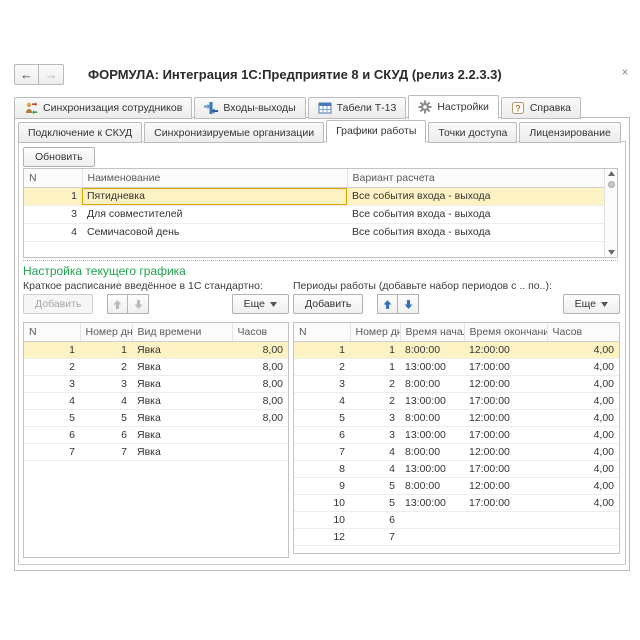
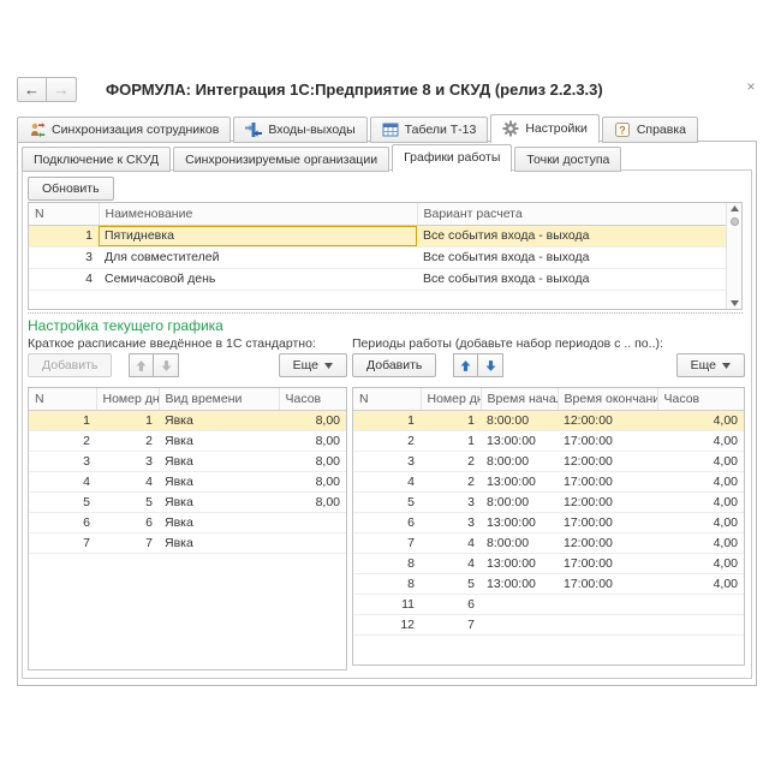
  ←
  →
  ФОРМУЛА: Интеграция 1С:Предприятие 8 и СКУД (релиз 2.2.3.3)
  ×
  Синхронизация сотрудников
  Входы-выходы
  Табели Т-13
  Настройки
  ?
  Справка
  Подключение к СКУД
  Синхронизируемые организации
  Графики работы
  Точки доступа
- Лицензирование
  Обновить
  N	Наименование	Вариант расчета
  1	Пятидневка	Все события входа - выхода
  3	Для совместителей	Все события входа - выхода
  4	Семичасовой день	Все события входа - выхода
  Настройка текущего графика
  Краткое расписание введённое в 1С стандартно:
  Периоды работы (добавьте набор периодов с .. по..):
  Добавить
  Еще
  Добавить
  Еще
  N	Номер дн	Вид времени	Часов
  1	1	Явка	8,00
  2	2	Явка	8,00
  3	3	Явка	8,00
  4	4	Явка	8,00
  5	5	Явка	8,00
  6	6	Явка
  7	7	Явка
  N	Номер д	Время нача	Время окончани	Часов
  1	1	8:00:00	12:00:00	4,00
  2	1	13:00:00	17:00:00	4,00
  3	2	8:00:00	12:00:00	4,00
  4	2	13:00:00	17:00:00	4,00
  5	3	8:00:00	12:00:00	4,00
  6	3	13:00:00	17:00:00	4,00
  7	4	8:00:00	12:00:00	4,00
  8	4	13:00:00	17:00:00	4,00
- 9	5	8:00:00	12:00:00	4,00
- 10	5	13:00:00	17:00:00	4,00
+ 8	5	13:00:00	17:00:00	4,00
- 10	6
+ 11	6
  12	7
